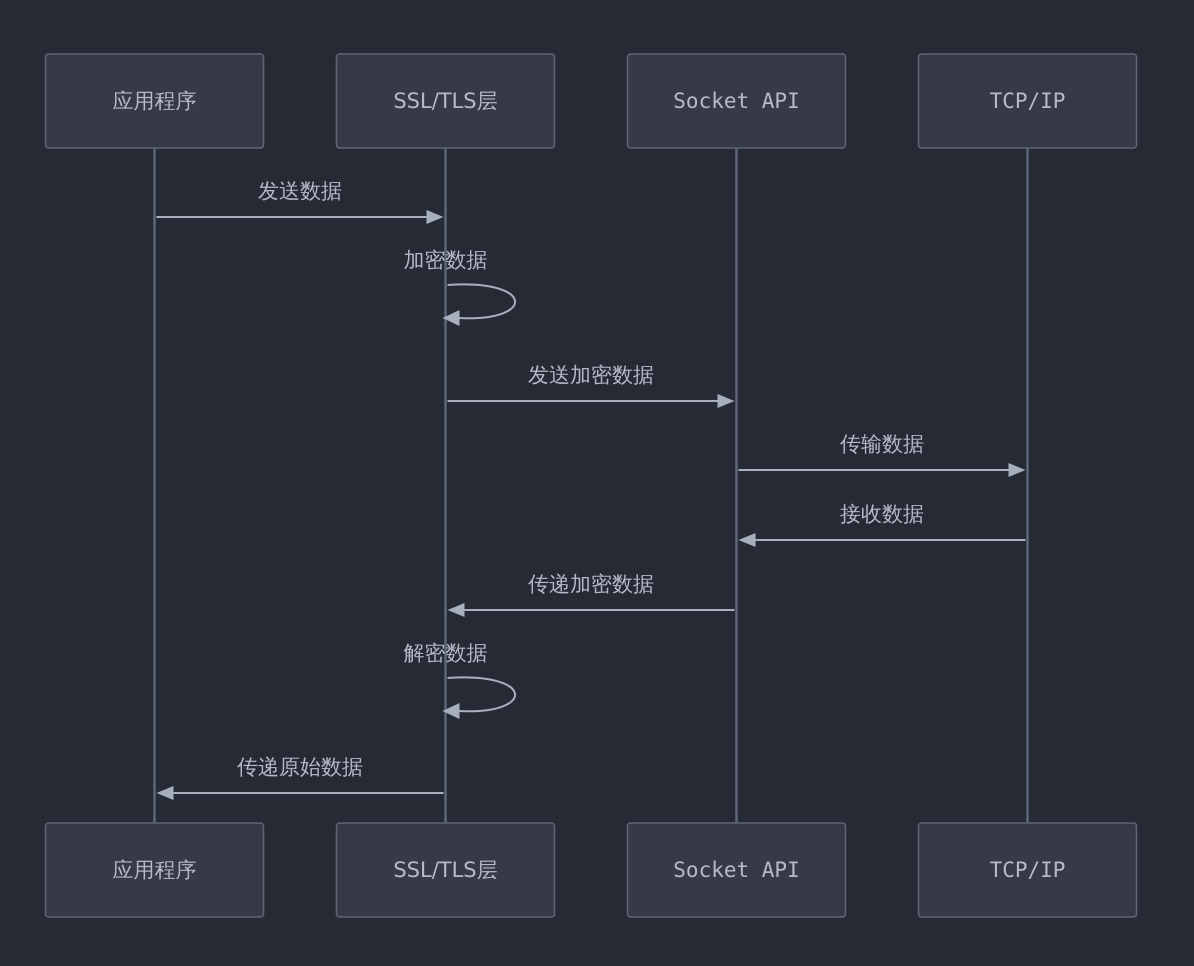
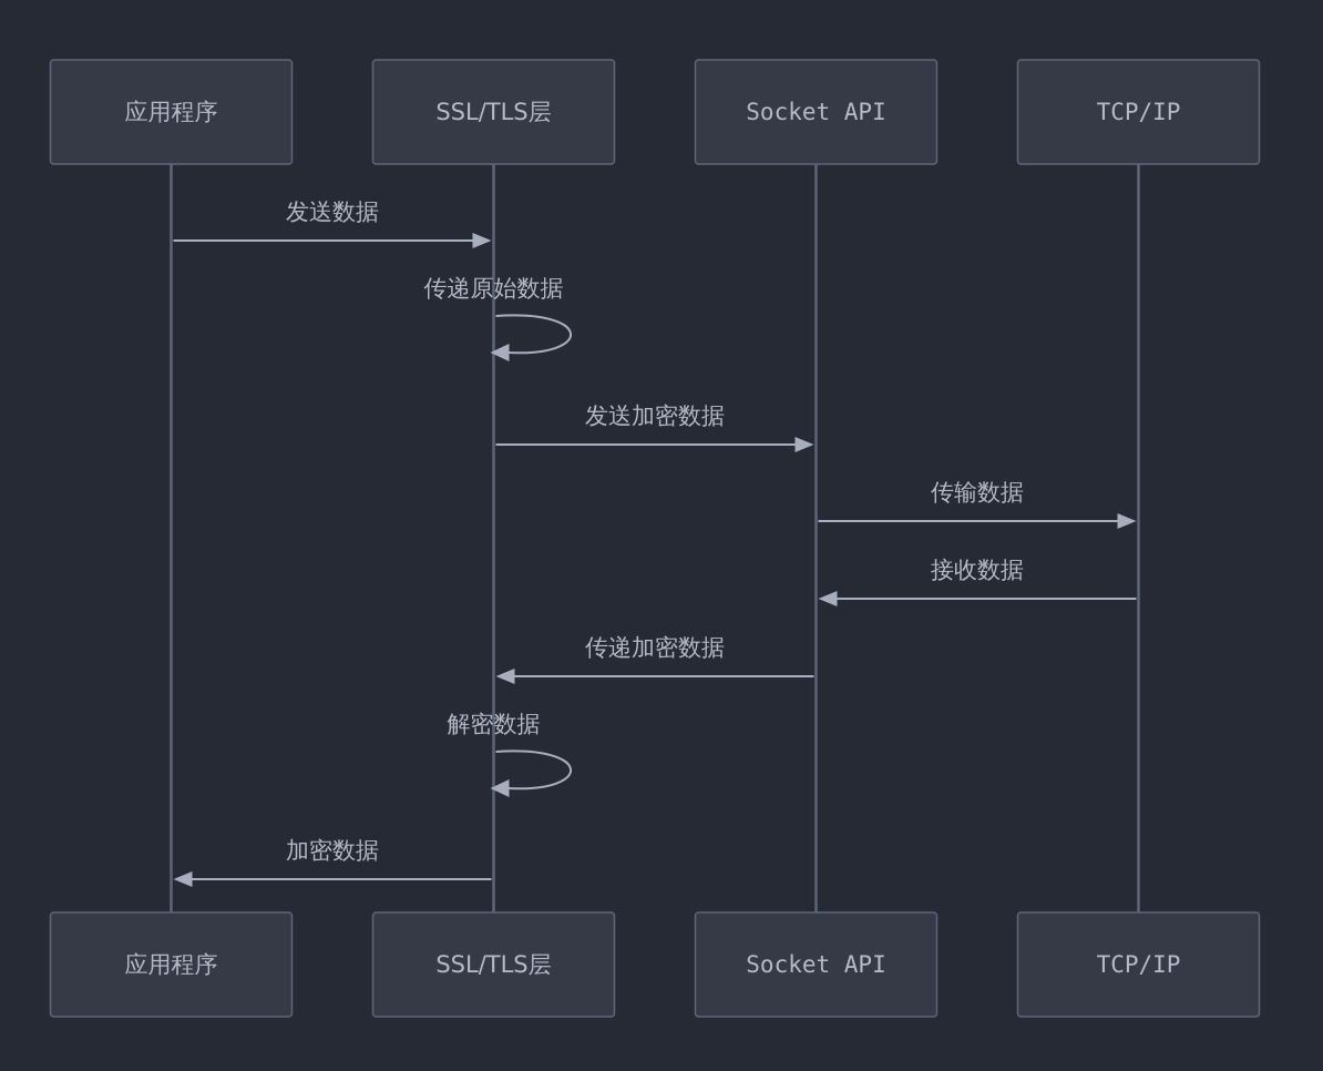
  应用程序
  SSL/TLS层
  Socket API
  TCP/IP
  应用程序
  SSL/TLS层
  Socket API
  TCP/IP
  发送数据
- 加密数据
+ 传递原始数据
  发送加密数据
  传输数据
  接收数据
  传递加密数据
  解密数据
- 传递原始数据
+ 加密数据
